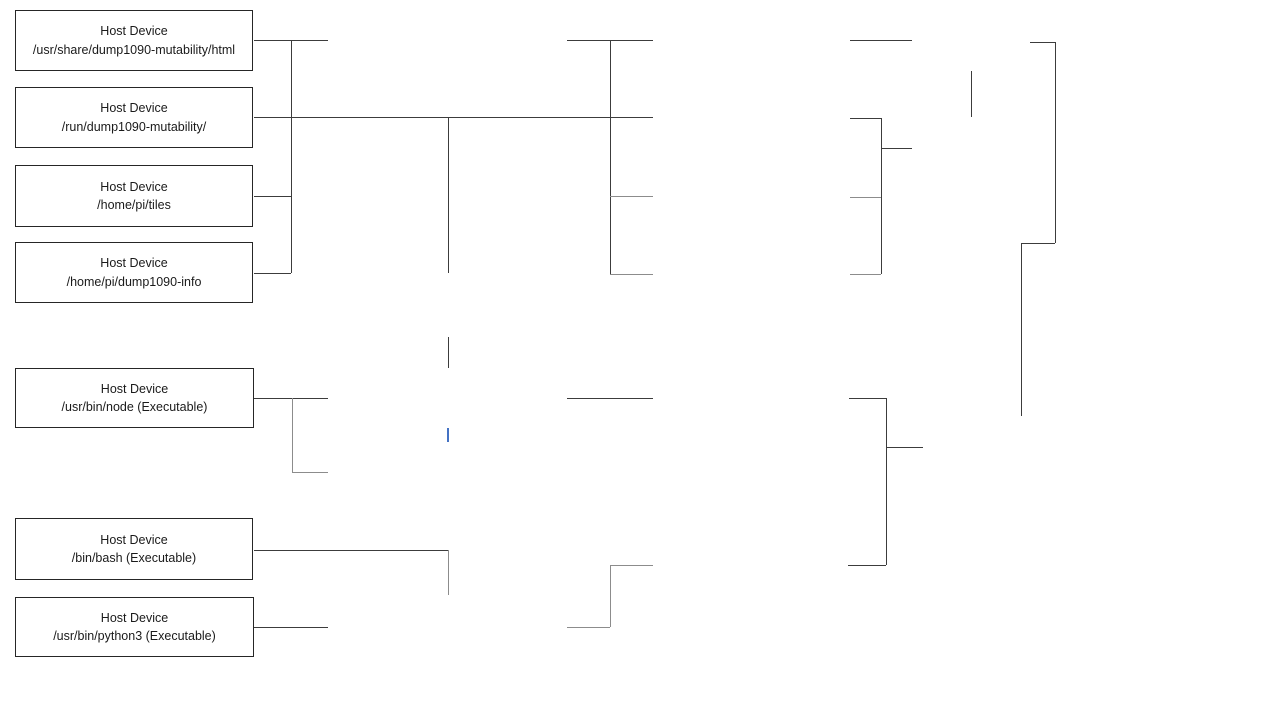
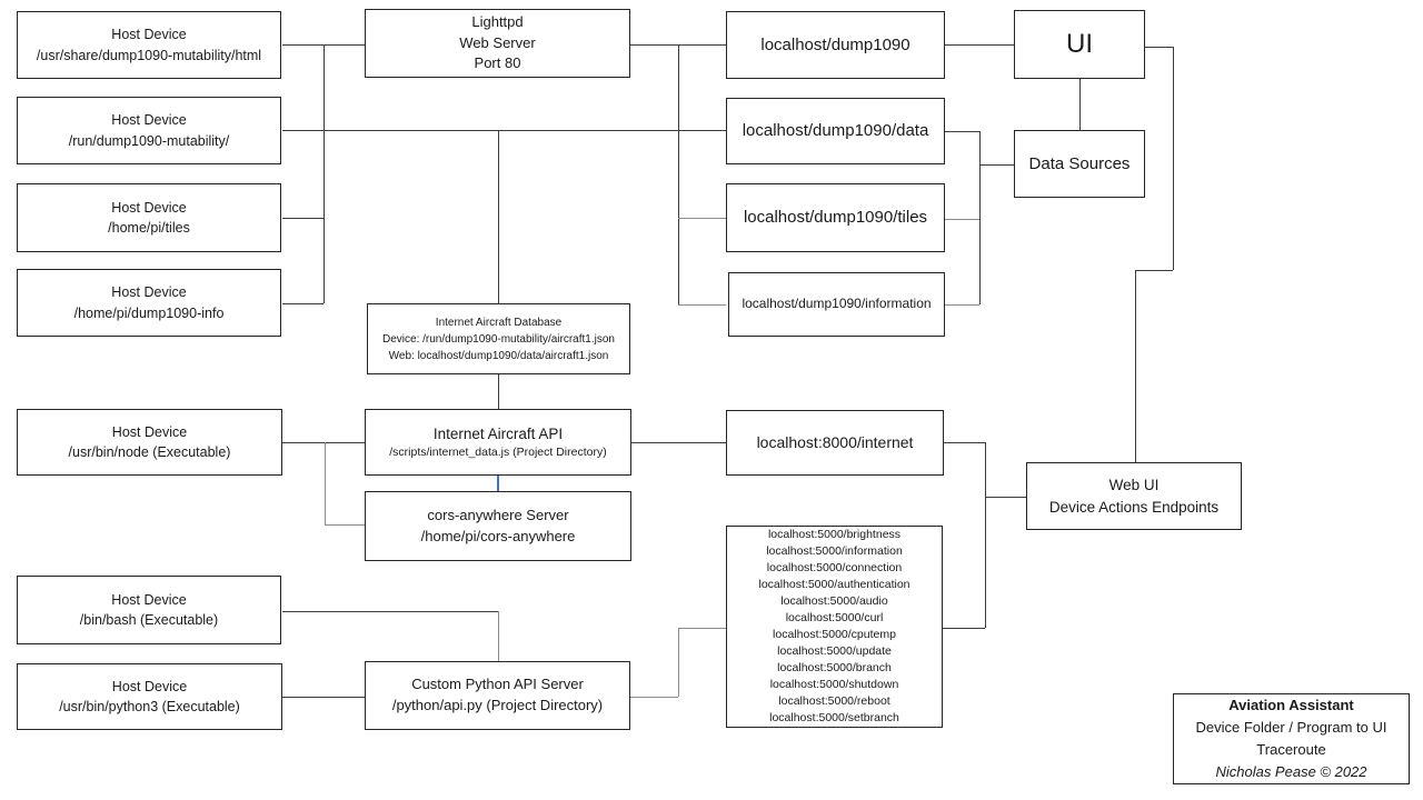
  Host Device
  /usr/share/dump1090-mutability/html
  Host Device
  /run/dump1090-mutability/
  Host Device
  /home/pi/tiles
  Host Device
  /home/pi/dump1090-info
  Host Device
  /usr/bin/node (Executable)
  Host Device
  /bin/bash (Executable)
  Host Device
  /usr/bin/python3 (Executable)
+ Lighttpd
+ Web Server
+ Port 80
+ Internet Aircraft Database
+ Device: /run/dump1090-mutability/aircraft1.json
+ Web: localhost/dump1090/data/aircraft1.json
+ Internet Aircraft API
+ /scripts/internet_data.js (Project Directory)
+ cors-anywhere Server
+ /home/pi/cors-anywhere
+ Custom Python API Server
+ /python/api.py (Project Directory)
+ localhost/dump1090
+ localhost/dump1090/data
+ localhost/dump1090/tiles
+ localhost/dump1090/information
+ localhost:8000/internet
+ localhost:5000/brightness
+ localhost:5000/information
+ localhost:5000/connection
+ localhost:5000/authentication
+ localhost:5000/audio
+ localhost:5000/curl
+ localhost:5000/cputemp
+ localhost:5000/update
+ localhost:5000/branch
+ localhost:5000/shutdown
+ localhost:5000/reboot
+ localhost:5000/setbranch
+ UI
+ Data Sources
+ Web UI
+ Device Actions Endpoints
+ Aviation Assistant
+ Device Folder / Program to UI
+ Traceroute
+ Nicholas Pease © 2022
